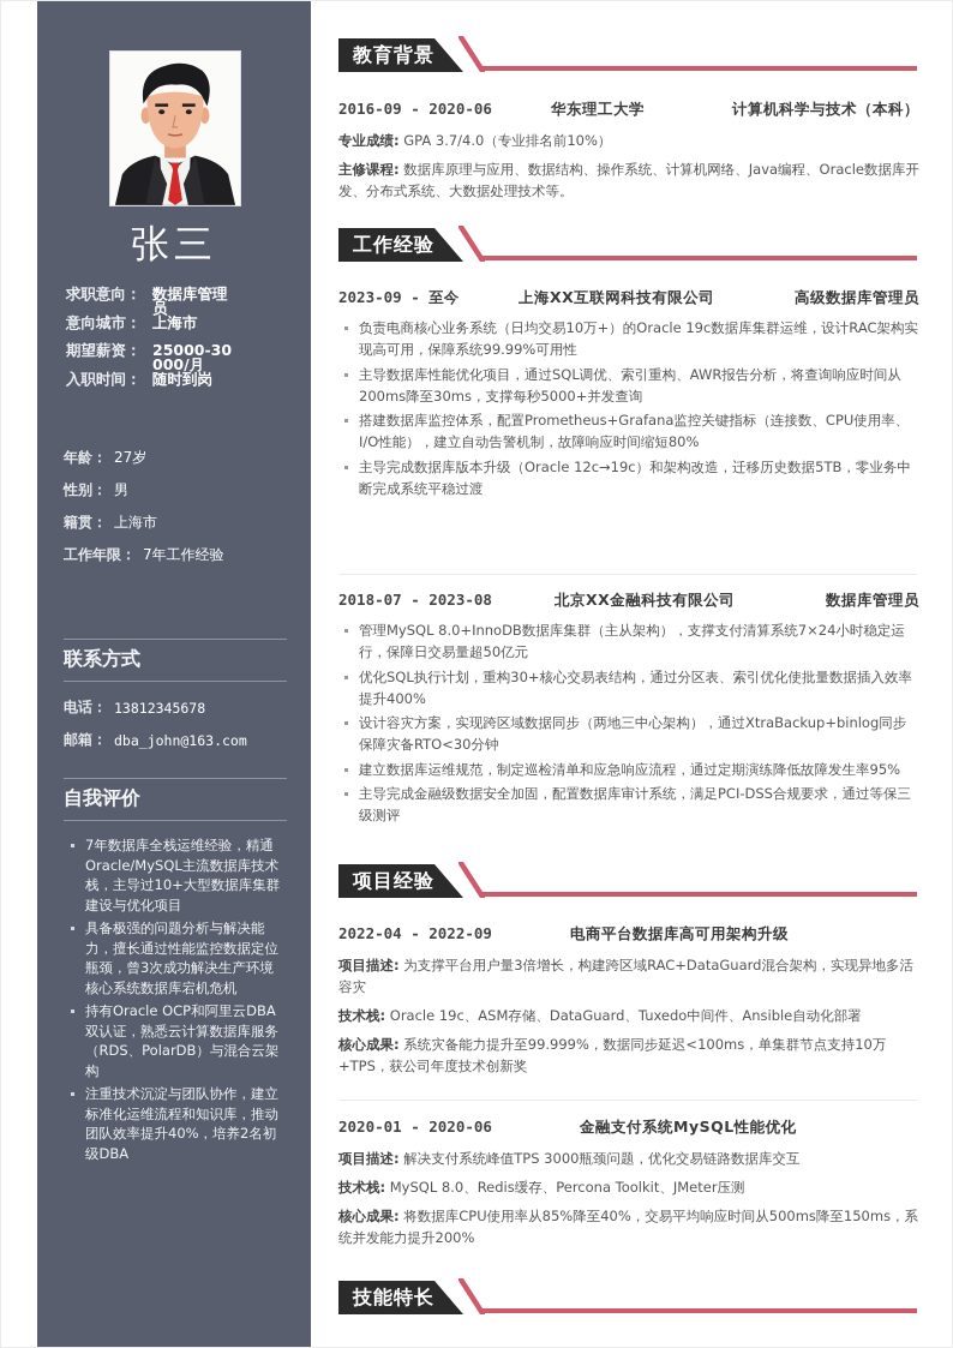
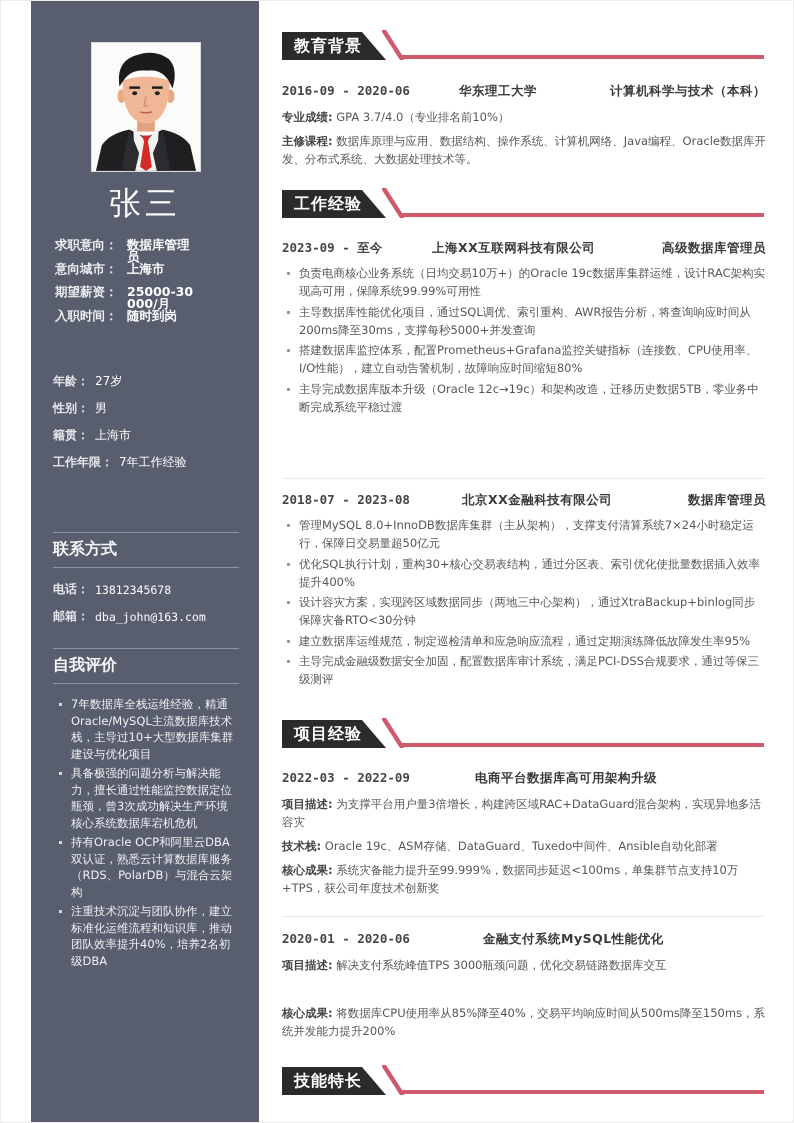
  张三
  求职意向：
  数据库管理员
  意向城市：
  上海市
  期望薪资：
  25000-30000/月
  入职时间：
  随时到岗
  年龄：
  27岁
  性别：
  男
  籍贯：
  上海市
  工作年限：
  7年工作经验
  联系方式
  电话：
  13812345678
  邮箱：
  dba_john@163.com
  自我评价
  7年数据库全栈运维经验，精通Oracle/MySQL主流数据库技术栈，主导过10+大型数据库集群建设与优化项目
  具备极强的问题分析与解决能力，擅长通过性能监控数据定位瓶颈，曾3次成功解决生产环境核心系统数据库宕机危机
  持有Oracle OCP和阿里云DBA双认证，熟悉云计算数据库服务（RDS、PolarDB）与混合云架构
  注重技术沉淀与团队协作，建立标准化运维流程和知识库，推动团队效率提升40%，培养2名初级DBA
  教育背景
  2016-09 - 2020-06
  华东理工大学
  计算机科学与技术（本科）
  专业成绩: GPA 3.7/4.0（专业排名前10%）
  主修课程: 数据库原理与应用、数据结构、操作系统、计算机网络、Java编程、Oracle数据库开发、分布式系统、大数据处理技术等。
  工作经验
  2023-09 - 至今
  上海XX互联网科技有限公司
  高级数据库管理员
  负责电商核心业务系统（日均交易10万+）的Oracle 19c数据库集群运维，设计RAC架构实现高可用，保障系统99.99%可用性
  主导数据库性能优化项目，通过SQL调优、索引重构、AWR报告分析，将查询响应时间从200ms降至30ms，支撑每秒5000+并发查询
  搭建数据库监控体系，配置Prometheus+Grafana监控关键指标（连接数、CPU使用率、I/O性能），建立自动告警机制，故障响应时间缩短80%
  主导完成数据库版本升级（Oracle 12c→19c）和架构改造，迁移历史数据5TB，零业务中断完成系统平稳过渡
  2018-07 - 2023-08
  北京XX金融科技有限公司
  数据库管理员
  管理MySQL 8.0+InnoDB数据库集群（主从架构），支撑支付清算系统7×24小时稳定运行，保障日交易量超50亿元
  优化SQL执行计划，重构30+核心交易表结构，通过分区表、索引优化使批量数据插入效率提升400%
  设计容灾方案，实现跨区域数据同步（两地三中心架构），通过XtraBackup+binlog同步保障灾备RTO<30分钟
  建立数据库运维规范，制定巡检清单和应急响应流程，通过定期演练降低故障发生率95%
  主导完成金融级数据安全加固，配置数据库审计系统，满足PCI-DSS合规要求，通过等保三级测评
  项目经验
- 2022-04 - 2022-09
+ 2022-03 - 2022-09
  电商平台数据库高可用架构升级
  项目描述: 为支撑平台用户量3倍增长，构建跨区域RAC+DataGuard混合架构，实现异地多活容灾
  技术栈: Oracle 19c、ASM存储、DataGuard、Tuxedo中间件、Ansible自动化部署
  核心成果: 系统灾备能力提升至99.999%，数据同步延迟<100ms，单集群节点支持10万+TPS，获公司年度技术创新奖
  2020-01 - 2020-06
  金融支付系统MySQL性能优化
  项目描述: 解决支付系统峰值TPS 3000瓶颈问题，优化交易链路数据库交互
- 技术栈: MySQL 8.0、Redis缓存、Percona Toolkit、JMeter压测
  核心成果: 将数据库CPU使用率从85%降至40%，交易平均响应时间从500ms降至150ms，系统并发能力提升200%
  技能特长
